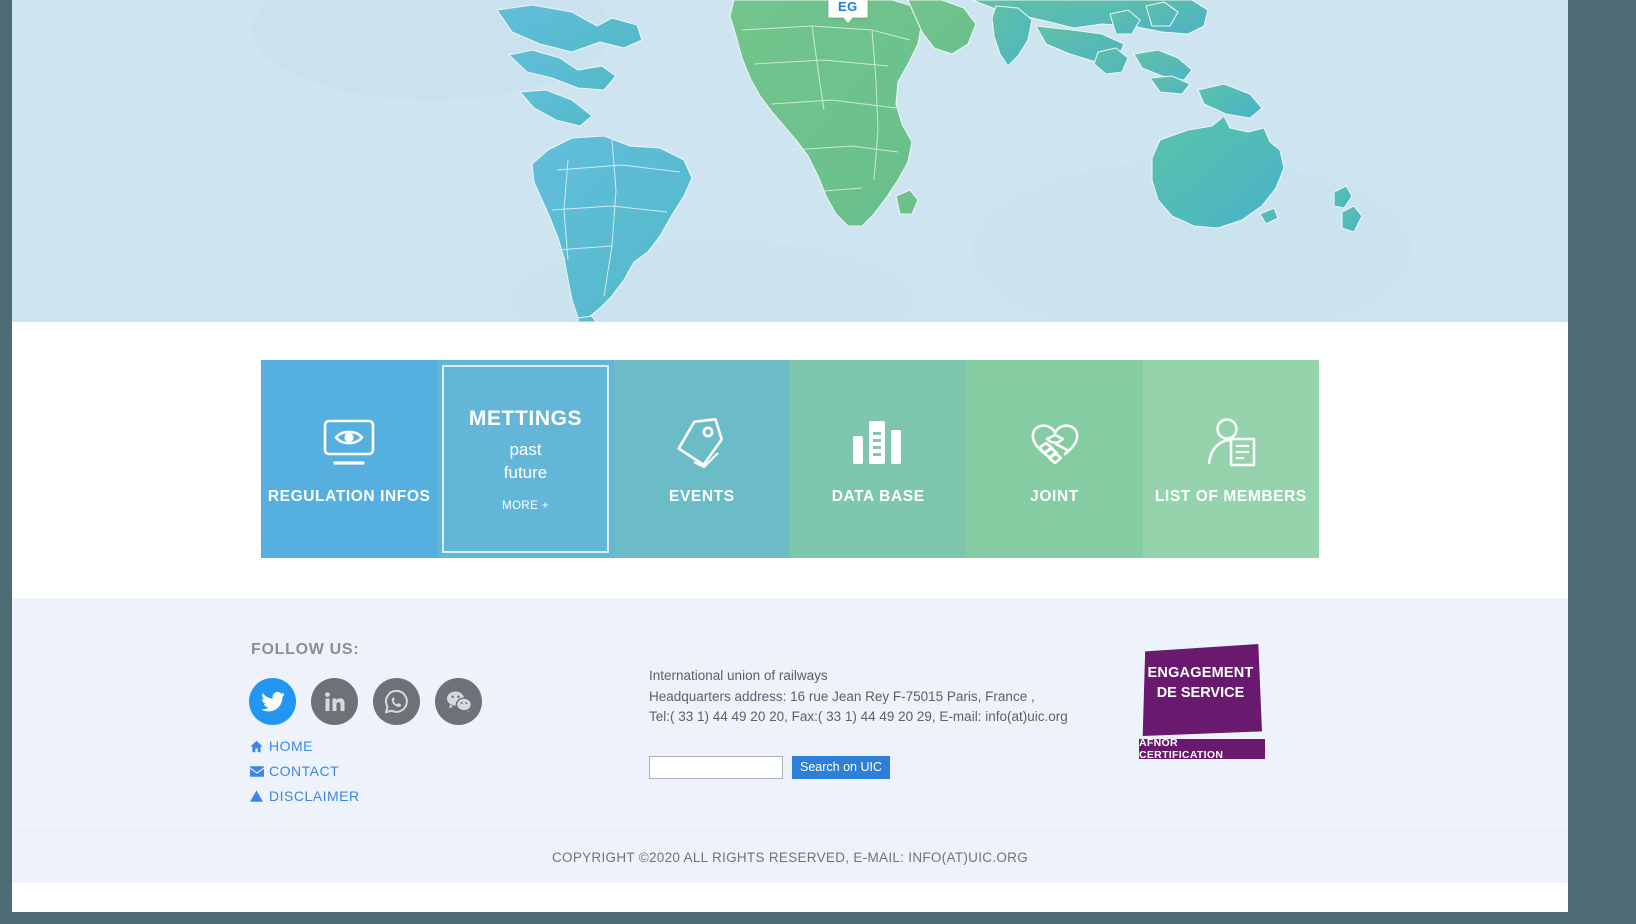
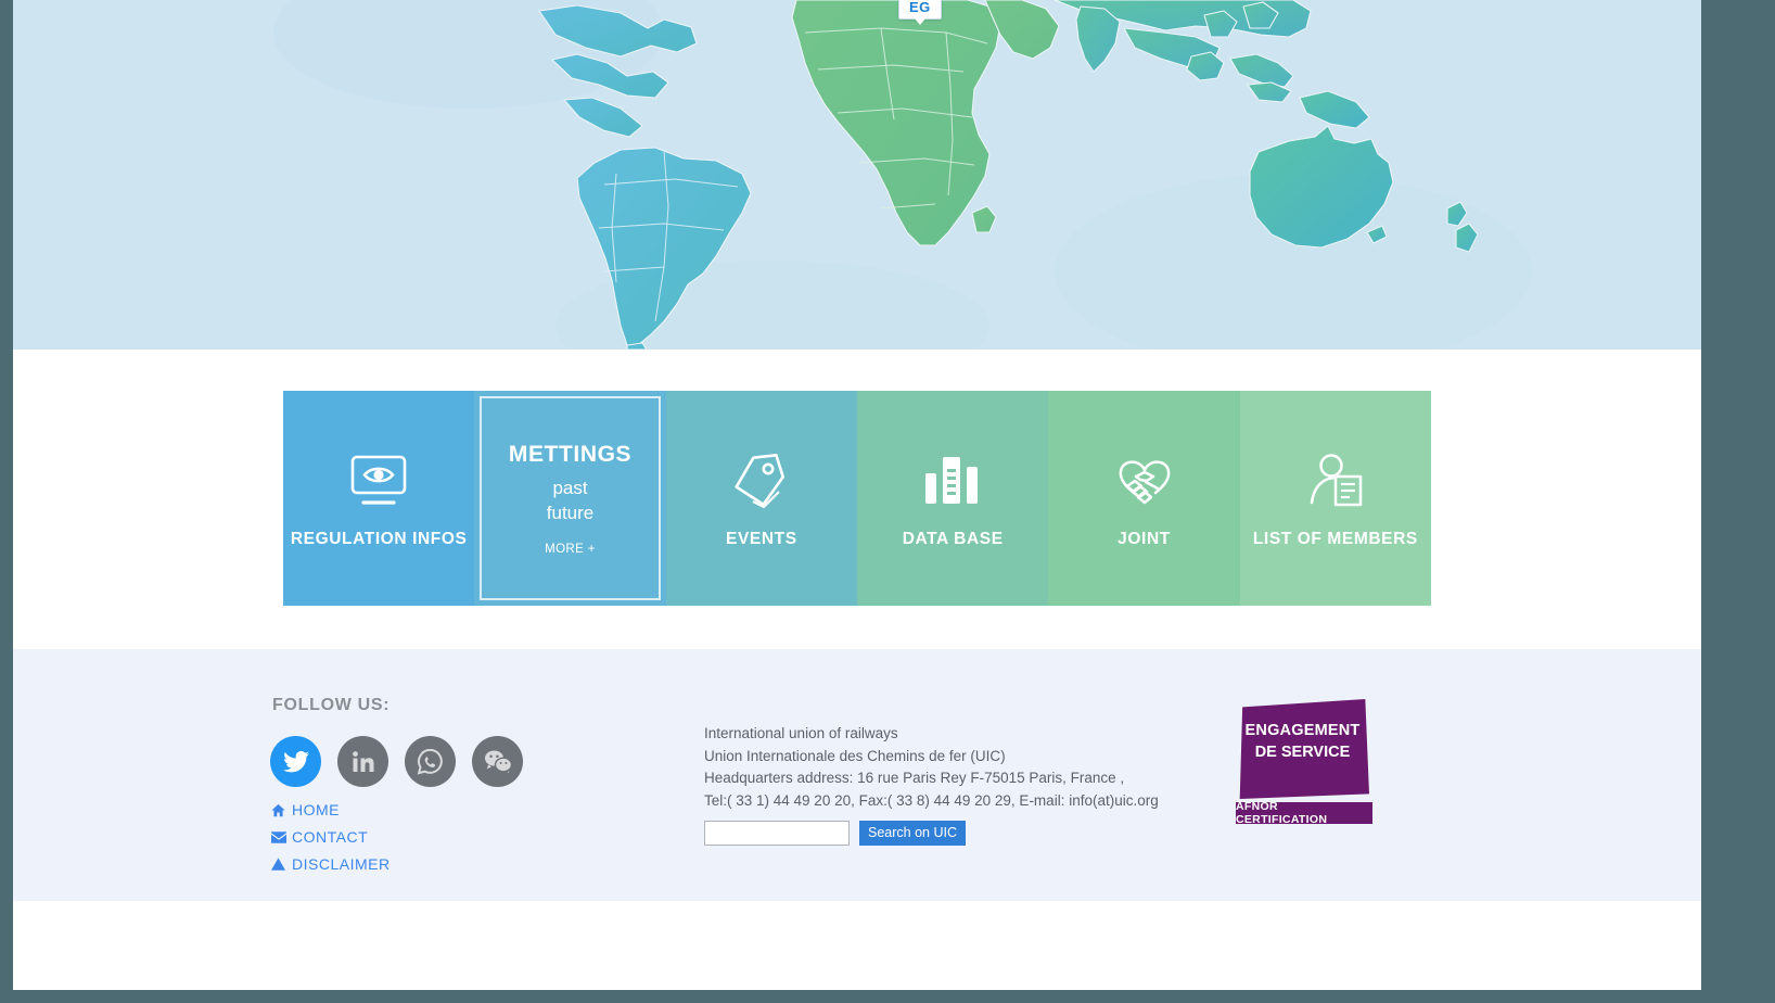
  EG
  REGULATION INFOS
  METTINGS
  past
  future
  MORE +
  EVENTS
  DATA BASE
  JOINT
  LIST OF MEMBERS
  FOLLOW US:
  HOME
  CONTACT
  DISCLAIMER
  International union of railways
+ Union Internationale des Chemins de fer (UIC)
- Headquarters address: 16 rue Jean Rey F-75015 Paris, France ,
+ Headquarters address: 16 rue Paris Rey F-75015 Paris, France ,
- Tel:( 33 1) 44 49 20 20, Fax:( 33 1) 44 49 20 29, E-mail: info(at)uic.org
+ Tel:( 33 1) 44 49 20 20, Fax:( 33 8) 44 49 20 29, E-mail: info(at)uic.org
  Search on UIC
  ENGAGEMENT
  DE SERVICE
  AFNOR CERTIFICATION
- COPYRIGHT ©2020 ALL RIGHTS RESERVED, E-MAIL: INFO(AT)UIC.ORG
